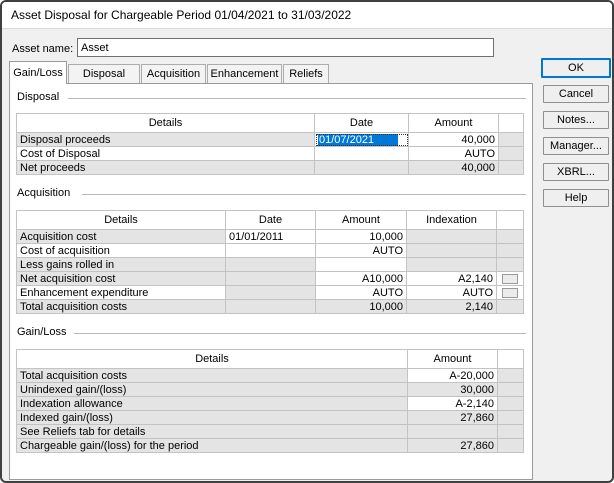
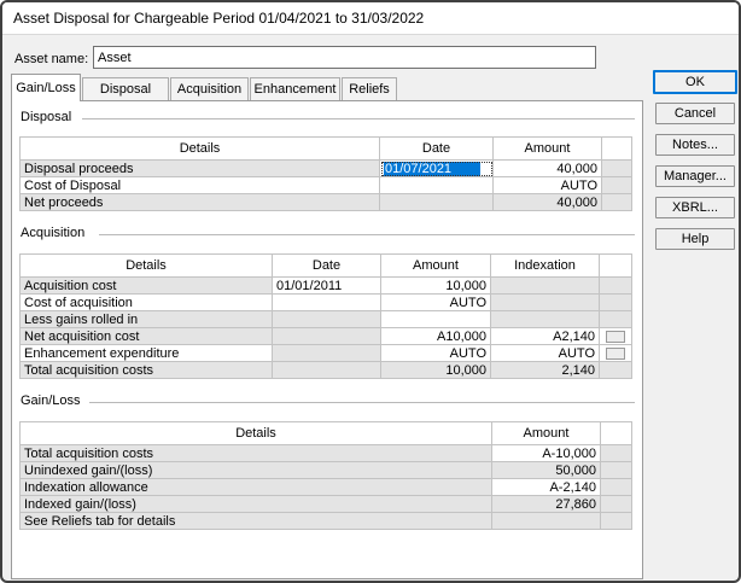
  Asset Disposal for Chargeable Period 01/04/2021 to 31/03/2022
  Asset name:
  Asset
  Gain/Loss
  Acquisition
  Enhancement
  Reliefs
  Disposal
  Details	Date	Amount
  Disposal proceeds	01/07/2021	40,000
  Cost of Disposal		AUTO
  Net proceeds		40,000
  Acquisition
  Details	Date	Amount	Indexation
  Acquisition cost	01/01/2011	10,000
  Cost of acquisition		AUTO
  Less gains rolled in
  Net acquisition cost		A10,000	A2,140
  Enhancement expenditure		AUTO	AUTO
  Total acquisition costs		10,000	2,140
  Gain/Loss
  Details	Amount
- Total acquisition costs	A-20,000
+ Total acquisition costs	A-10,000
- Unindexed gain/(loss)	30,000
+ Unindexed gain/(loss)	50,000
  Indexation allowance	A-2,140
  Indexed gain/(loss)	27,860
  See Reliefs tab for details
- Chargeable gain/(loss) for the period	27,860
  OK
  Cancel
  Notes...
  Manager...
  XBRL...
  Help
